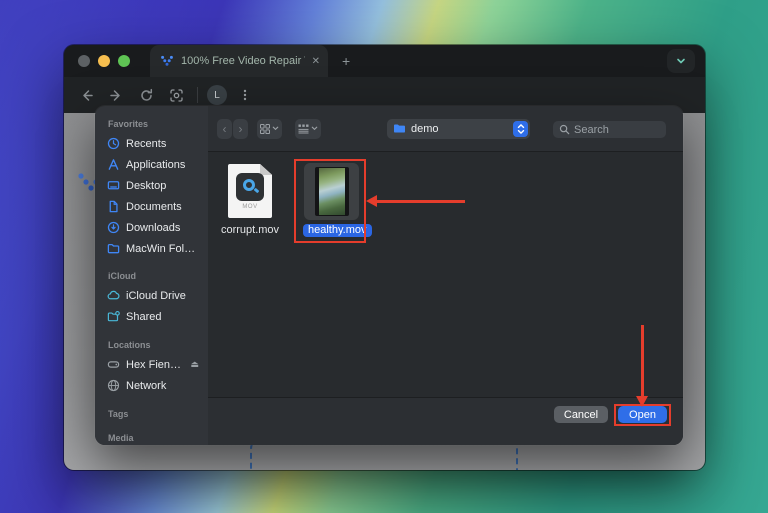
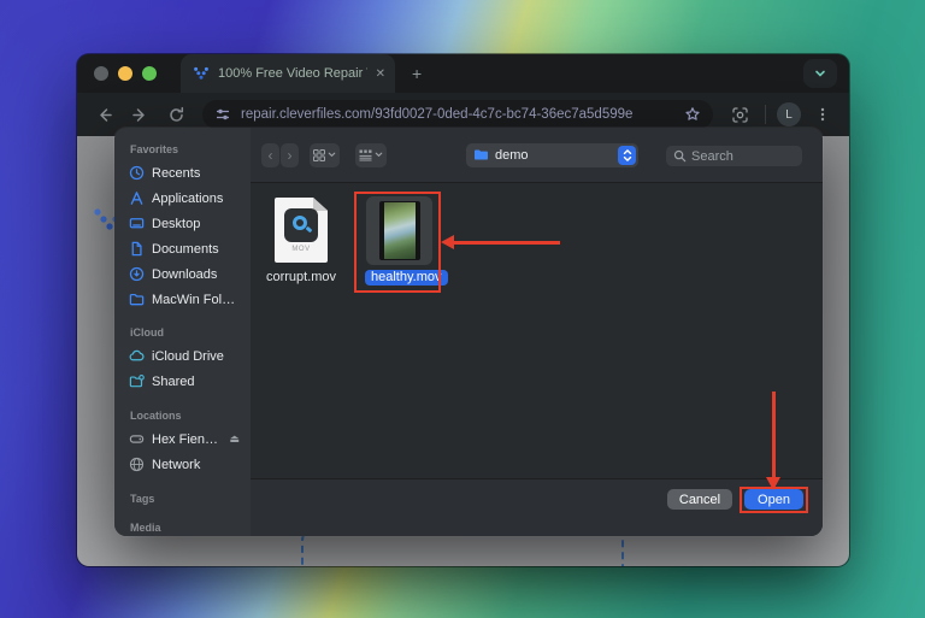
  100% Free Video Repair
  ✕
  +
+ repair.cleverfiles.com/93fd0027-0ded-4c7c-bc74-36ec7a5d599e
  L
  Favorites
  Recents
  Applications
  Desktop
  Documents
  Downloads
  MacWin Folder
  iCloud
  iCloud Drive
  Shared
  Locations
  Hex Fiend…
  ⏏
  Network
  Tags
  Media
  ‹
  ›
  demo
  Search
  corrupt.mov
  healthy.mov
  Cancel
  Open
